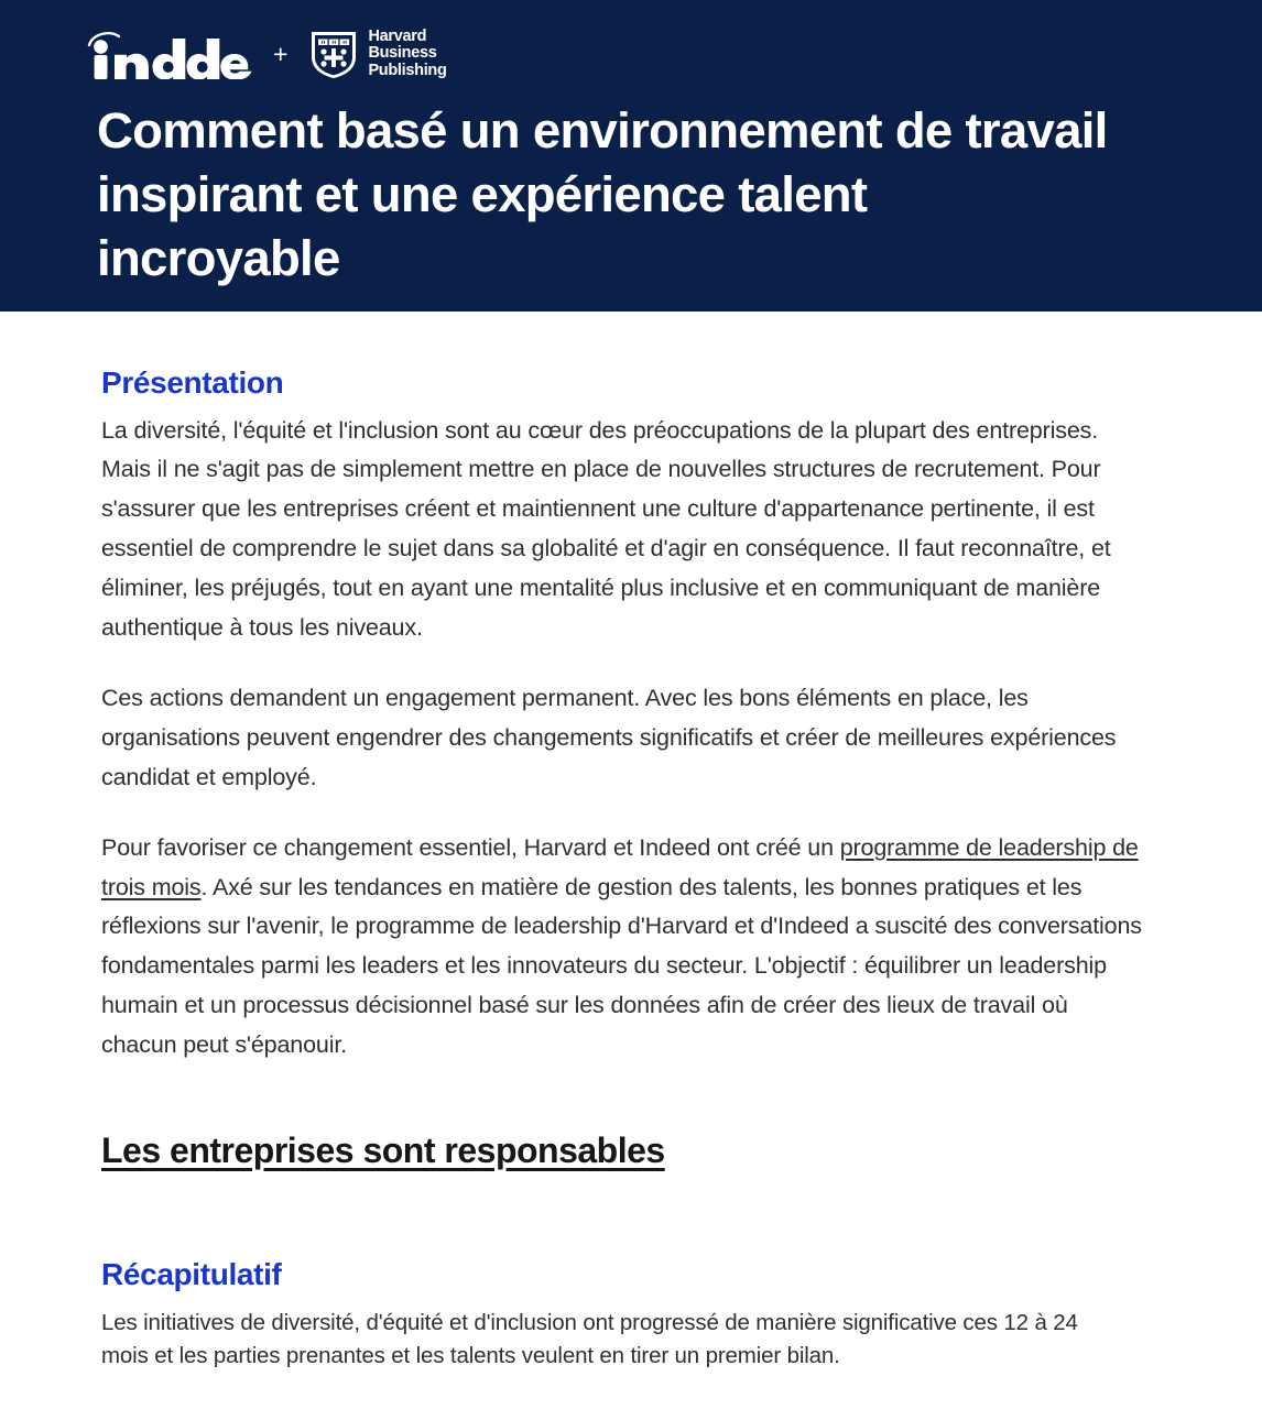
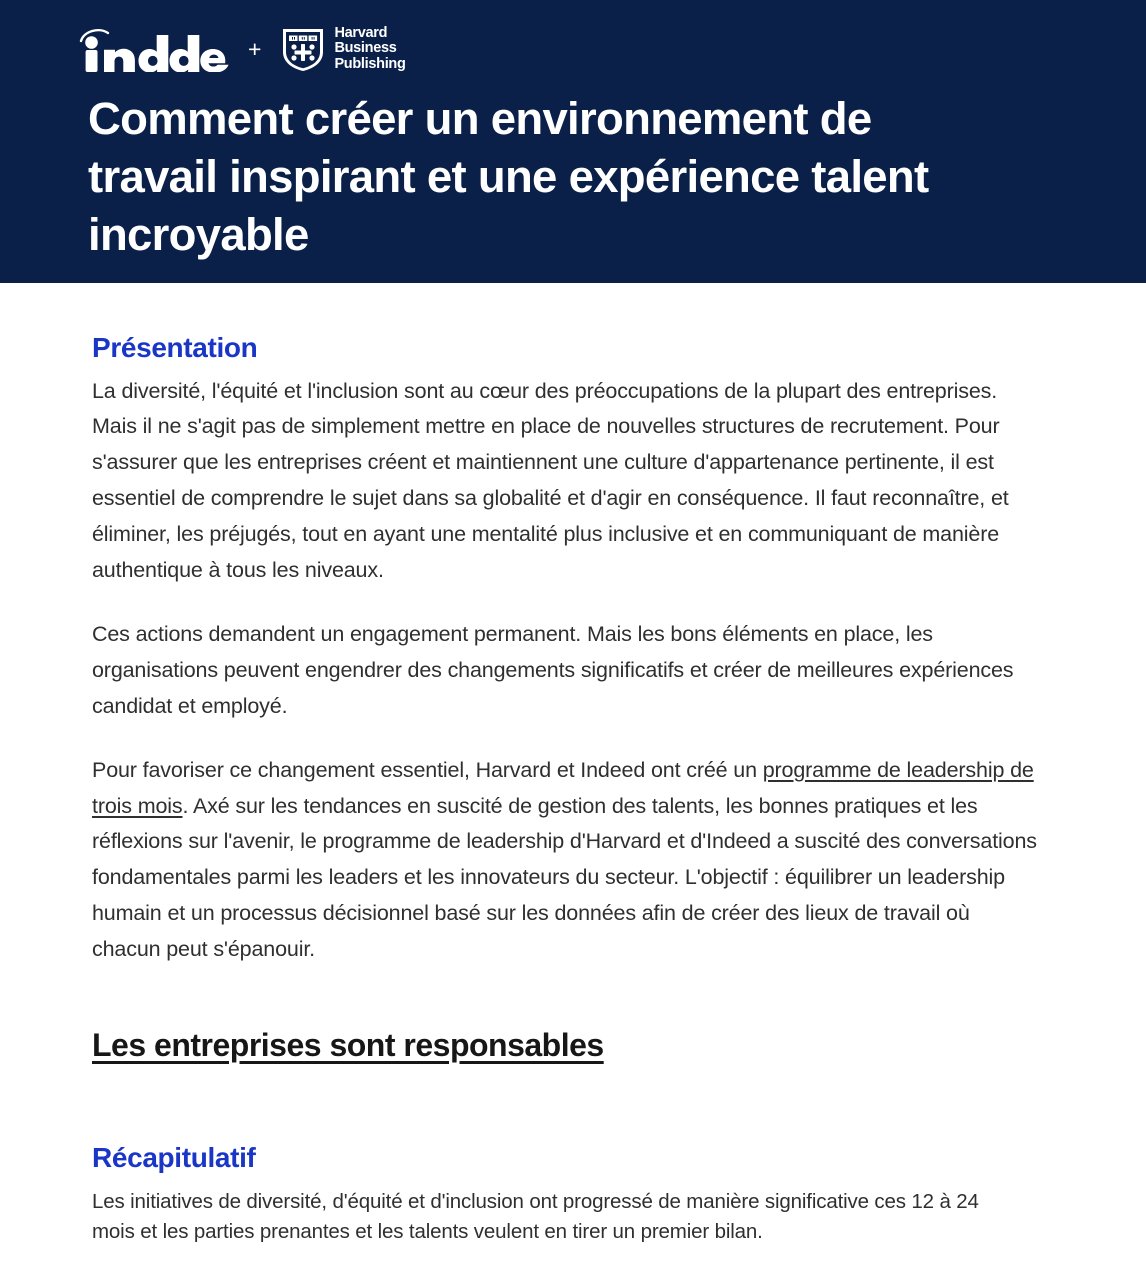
  +
  Harvard
  Business
  Publishing
- Comment basé un environnement de travail inspirant et une expérience talent incroyable
+ Comment créer un environnement de travail inspirant et une expérience talent incroyable
  Présentation
  La diversité, l'équité et l'inclusion sont au cœur des préoccupations de la plupart des entreprises. Mais il ne s'agit pas de simplement mettre en place de nouvelles structures de recrutement. Pour s'assurer que les entreprises créent et maintiennent une culture d'appartenance pertinente, il est essentiel de comprendre le sujet dans sa globalité et d'agir en conséquence. Il faut reconnaître, et éliminer, les préjugés, tout en ayant une mentalité plus inclusive et en communiquant de manière authentique à tous les niveaux.
- Ces actions demandent un engagement permanent. Avec les bons éléments en place, les organisations peuvent engendrer des changements significatifs et créer de meilleures expériences candidat et employé.
+ Ces actions demandent un engagement permanent. Mais les bons éléments en place, les organisations peuvent engendrer des changements significatifs et créer de meilleures expériences candidat et employé.
- Pour favoriser ce changement essentiel, Harvard et Indeed ont créé un programme de leadership de trois mois. Axé sur les tendances en matière de gestion des talents, les bonnes pratiques et les réflexions sur l'avenir, le programme de leadership d'Harvard et d'Indeed a suscité des conversations fondamentales parmi les leaders et les innovateurs du secteur. L'objectif : équilibrer un leadership humain et un processus décisionnel basé sur les données afin de créer des lieux de travail où chacun peut s'épanouir.
+ Pour favoriser ce changement essentiel, Harvard et Indeed ont créé un programme de leadership de trois mois. Axé sur les tendances en suscité de gestion des talents, les bonnes pratiques et les réflexions sur l'avenir, le programme de leadership d'Harvard et d'Indeed a suscité des conversations fondamentales parmi les leaders et les innovateurs du secteur. L'objectif : équilibrer un leadership humain et un processus décisionnel basé sur les données afin de créer des lieux de travail où chacun peut s'épanouir.
  Les entreprises sont responsables
  Récapitulatif
  Les initiatives de diversité, d'équité et d'inclusion ont progressé de manière significative ces 12 à 24 mois et les parties prenantes et les talents veulent en tirer un premier bilan.
